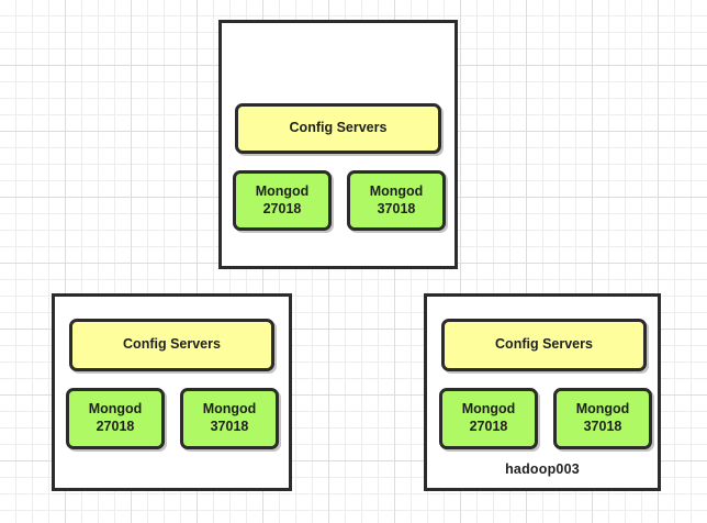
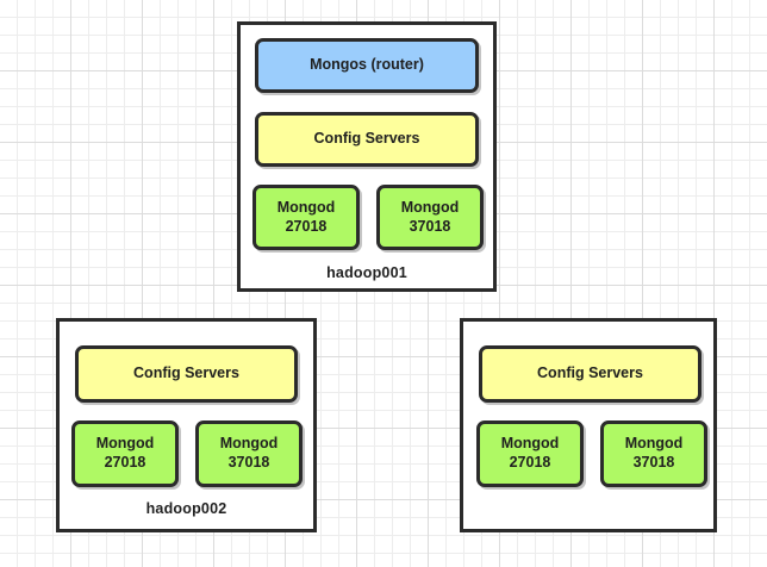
+ Mongos (router)
  Config Servers
  Mongod
  27018
  Mongod
  37018
+ hadoop001
  Config Servers
  Mongod
  27018
  Mongod
  37018
+ hadoop002
  Config Servers
  Mongod
  27018
  Mongod
  37018
- hadoop003
